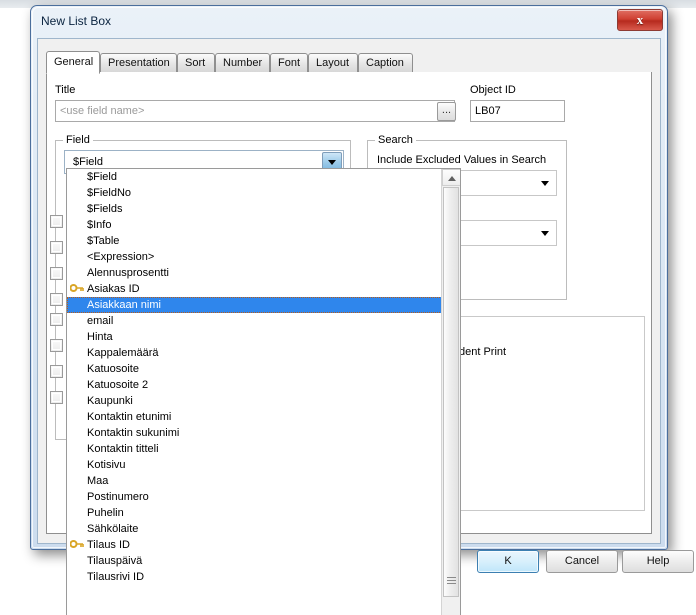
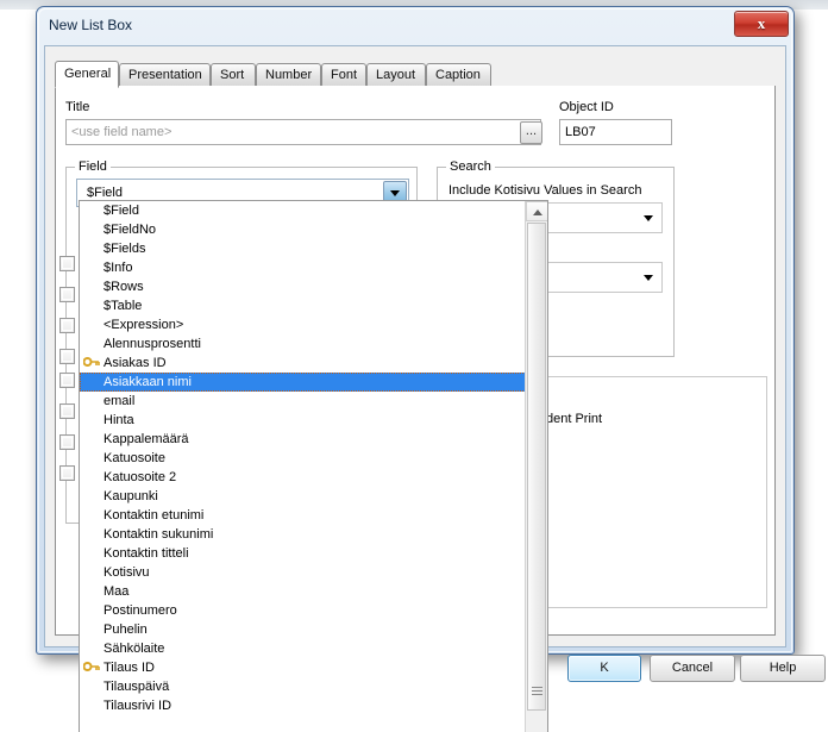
  New List Box
  x
  General
  Presentation
  Sort
  Number
  Font
  Layout
  Caption
  Title
  <use field name>
  ...
  Object ID
  LB07
  Field
  $Field
  Search
- Include Excluded Values in Search
+ Include Kotisivu Values in Search
  dent Print
  K
  Cancel
  Help
  $Field
  $FieldNo
  $Fields
  $Info
+ $Rows
  $Table
  <Expression>
  Alennusprosentti
  Asiakas ID
  Asiakkaan nimi
  email
  Hinta
  Kappalemäärä
  Katuosoite
  Katuosoite 2
  Kaupunki
  Kontaktin etunimi
  Kontaktin sukunimi
  Kontaktin titteli
  Kotisivu
  Maa
  Postinumero
  Puhelin
  Sähkölaite
  Tilaus ID
  Tilauspäivä
  Tilausrivi ID
